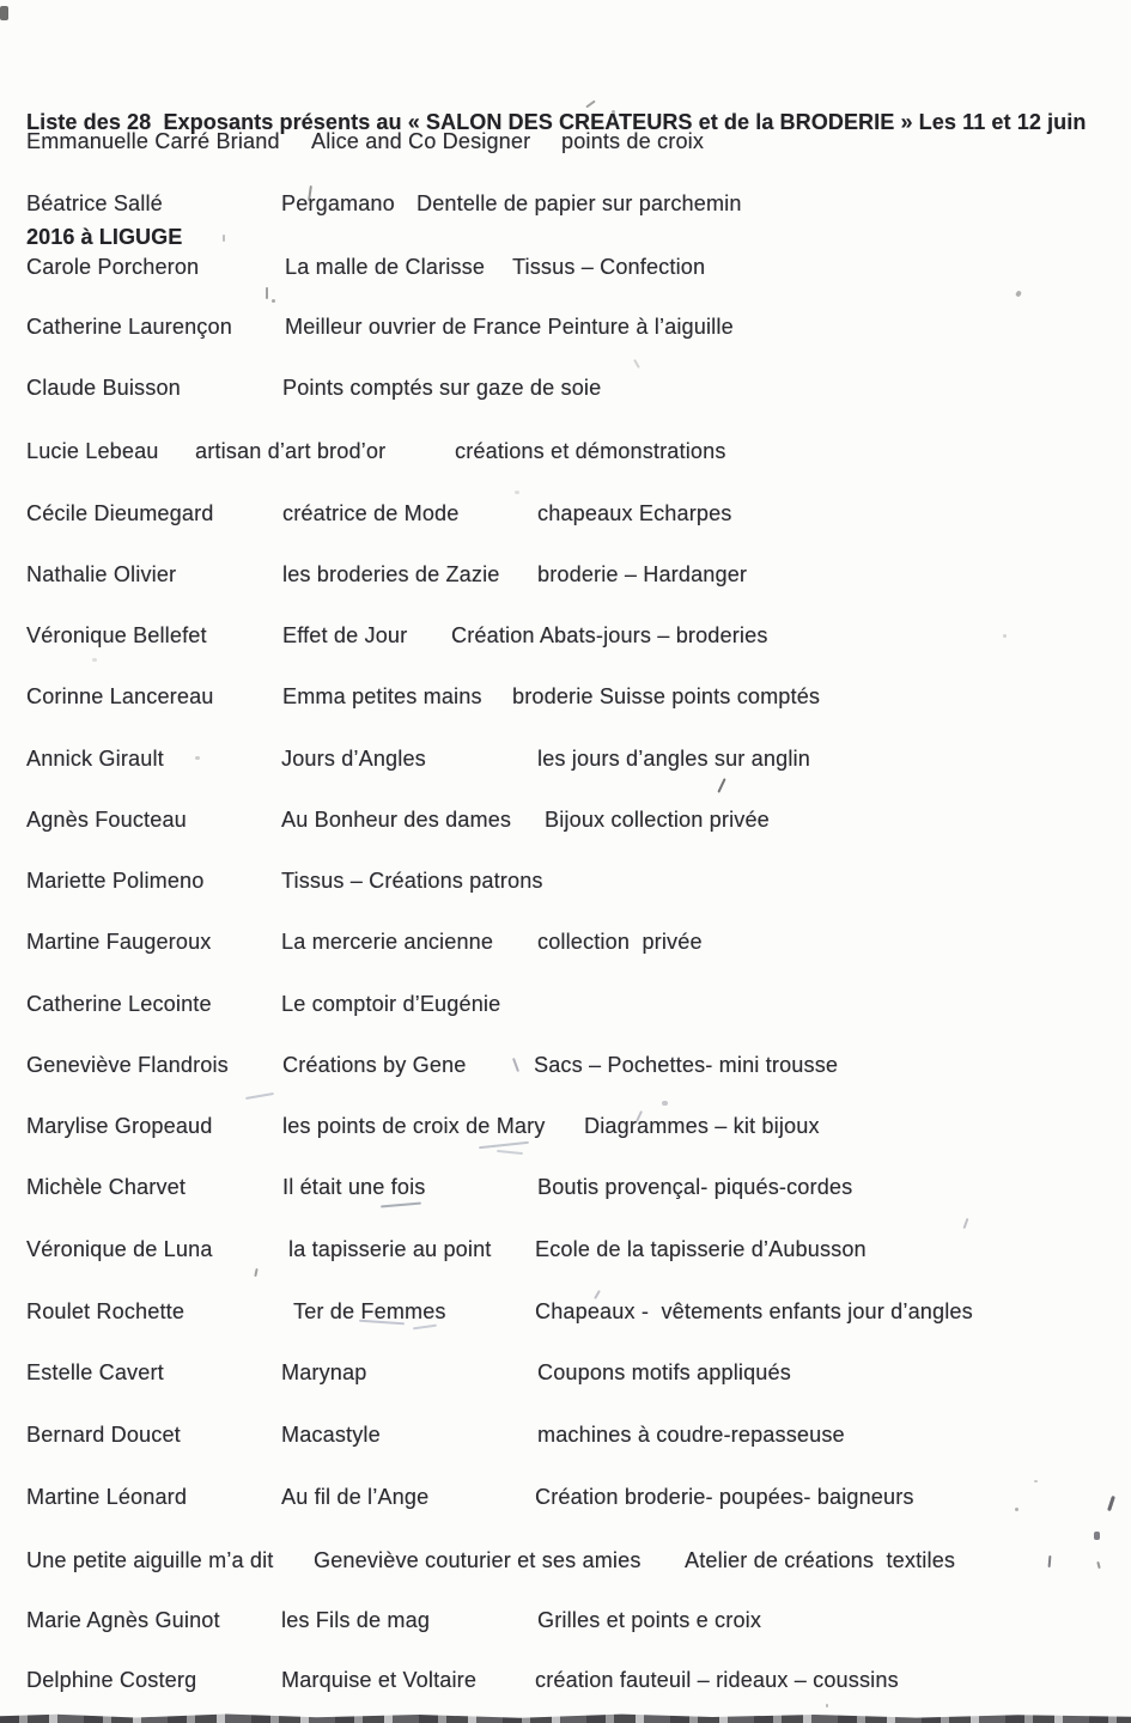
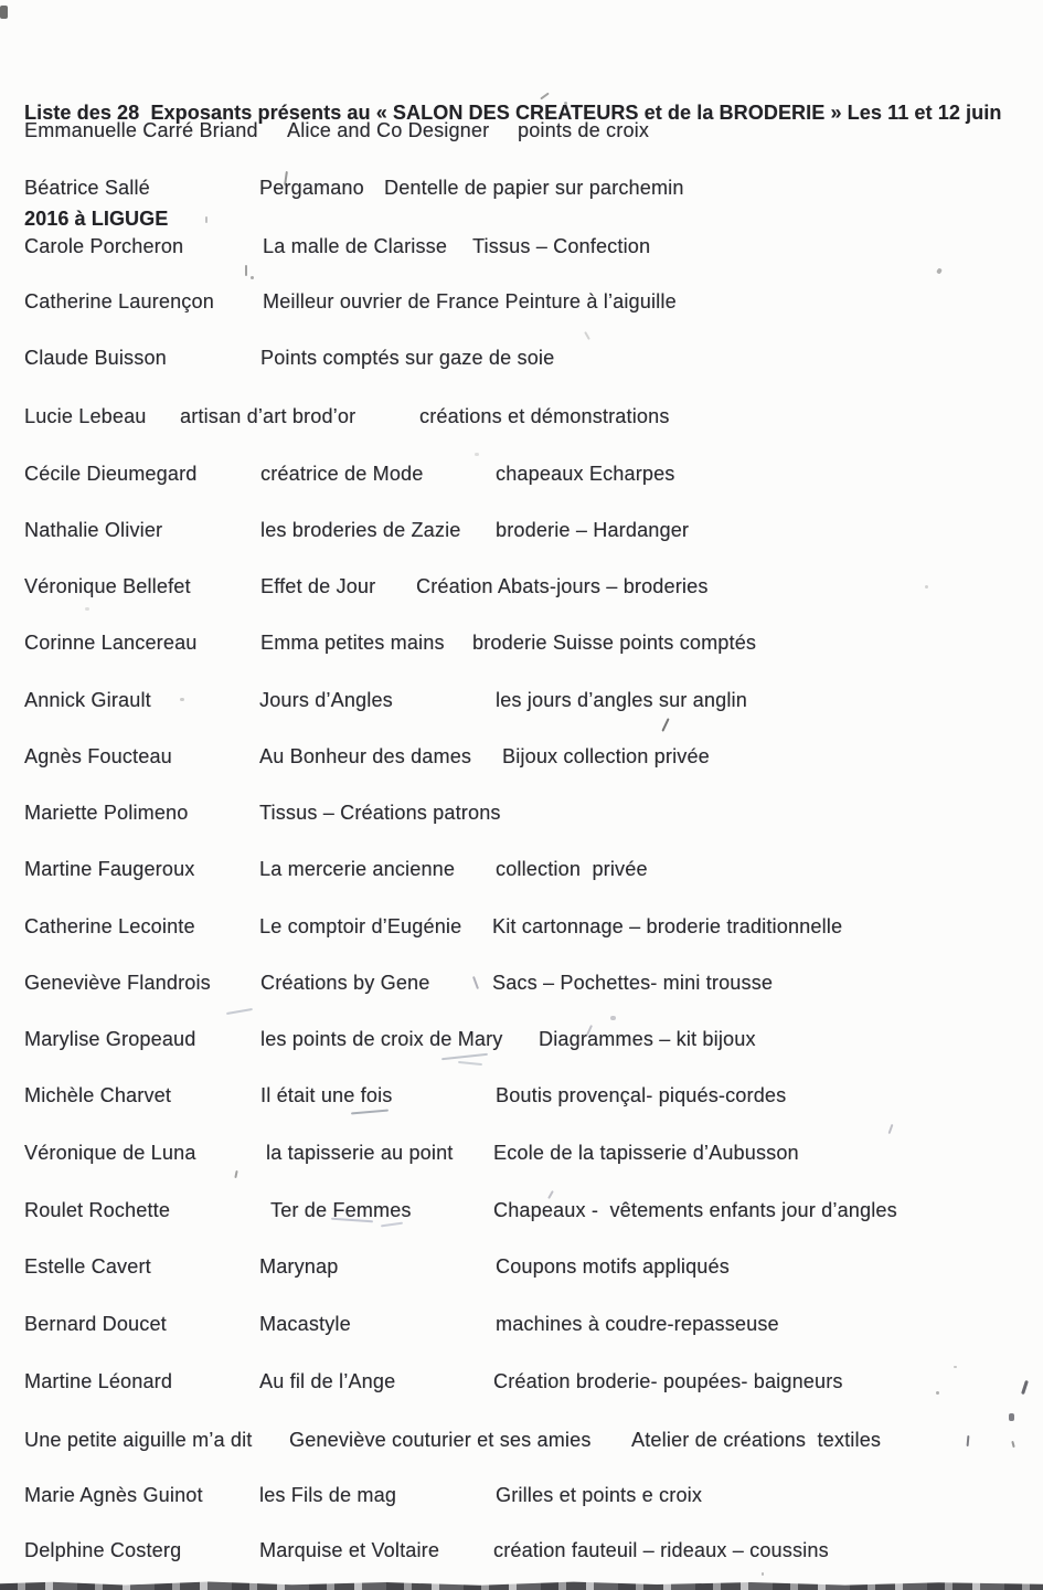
  Liste des 28 Exposants présents au « SALON DES CREATEURS et de la BRODERIE » Les 11 et 12 juin
  2016 à LIGUGE
  Emmanuelle Carré Briand
  Alice and Co Designer
  points de croix
  Béatrice Sallé
  Pergamano
  Dentelle de papier sur parchemin
  Carole Porcheron
  La malle de Clarisse
  Tissus – Confection
  Catherine Laurençon
  Meilleur ouvrier de France Peinture à l’aiguille
  Claude Buisson
  Points comptés sur gaze de soie
  Lucie Lebeau
  artisan d’art brod’or
  créations et démonstrations
  Cécile Dieumegard
  créatrice de Mode
  chapeaux Echarpes
  Nathalie Olivier
  les broderies de Zazie
  broderie – Hardanger
  Véronique Bellefet
  Effet de Jour
  Création Abats-jours – broderies
  Corinne Lancereau
  Emma petites mains
  broderie Suisse points comptés
  Annick Girault
  Jours d’Angles
  les jours d’angles sur anglin
  Agnès Foucteau
  Au Bonheur des dames
  Bijoux collection privée
  Mariette Polimeno
  Tissus – Créations patrons
  Martine Faugeroux
  La mercerie ancienne
  collection privée
  Catherine Lecointe
  Le comptoir d’Eugénie
+ Kit cartonnage – broderie traditionnelle
  Geneviève Flandrois
  Créations by Gene
  Sacs – Pochettes- mini trousse
  Marylise Gropeaud
  les points de croix de Mary
  Diagrammes – kit bijoux
  Michèle Charvet
  Il était une fois
  Boutis provençal- piqués-cordes
  Véronique de Luna
  la tapisserie au point
  Ecole de la tapisserie d’Aubusson
  Roulet Rochette
  Ter de Femmes
  Chapeaux - vêtements enfants jour d’angles
  Estelle Cavert
  Marynap
  Coupons motifs appliqués
  Bernard Doucet
  Macastyle
  machines à coudre-repasseuse
  Martine Léonard
  Au fil de l’Ange
  Création broderie- poupées- baigneurs
  Une petite aiguille m’a dit
  Geneviève couturier et ses amies
  Atelier de créations textiles
  Marie Agnès Guinot
  les Fils de mag
  Grilles et points e croix
  Delphine Costerg
  Marquise et Voltaire
  création fauteuil – rideaux – coussins
